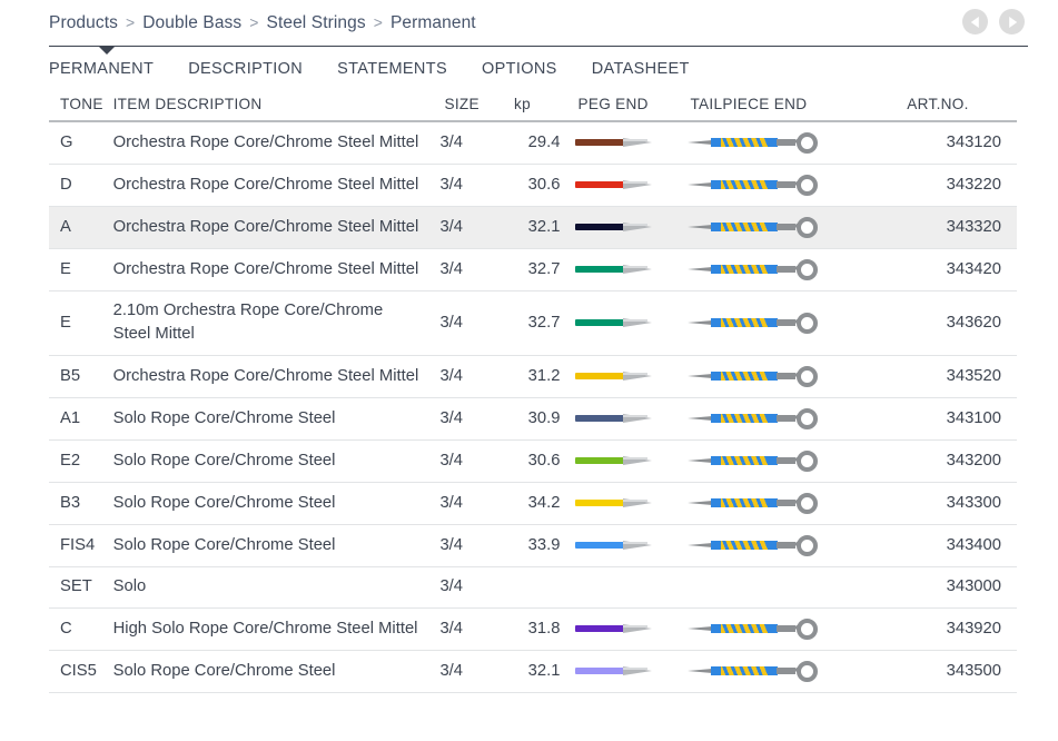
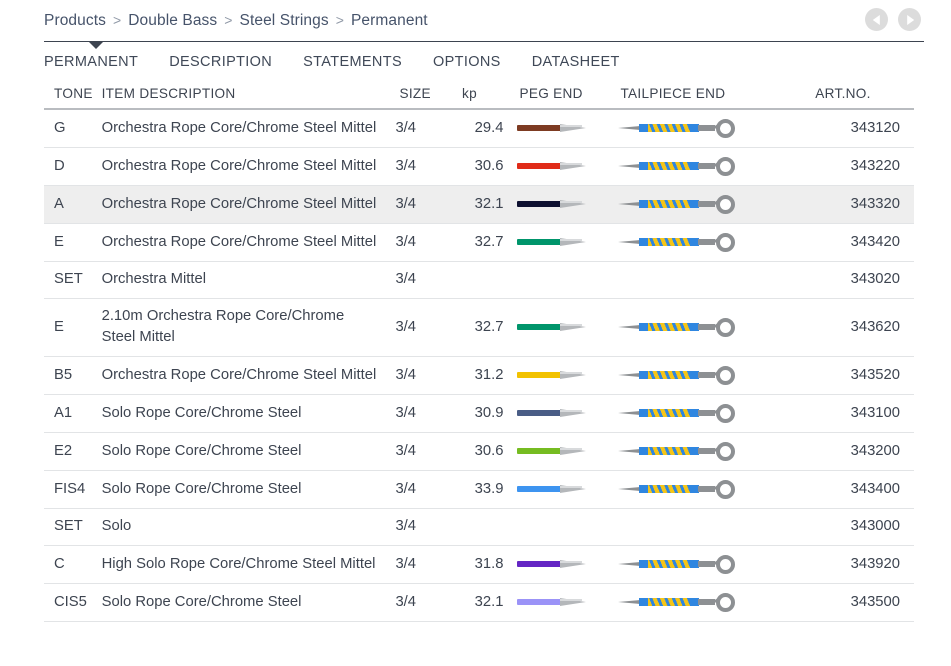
  Products
  >
  Double Bass
  >
  Steel Strings
  >
  Permanent
  PERMANENT
  DESCRIPTION
  STATEMENTS
  OPTIONS
  DATASHEET
  TONE	ITEM DESCRIPTION	SIZE	kp	PEG END	TAILPIECE END	ART.NO.
  G	Orchestra Rope Core/Chrome Steel Mittel	3/4	29.4			343120
  D	Orchestra Rope Core/Chrome Steel Mittel	3/4	30.6			343220
  A	Orchestra Rope Core/Chrome Steel Mittel	3/4	32.1			343320
  E	Orchestra Rope Core/Chrome Steel Mittel	3/4	32.7			343420
+ SET	Orchestra Mittel	3/4				343020
  E	2.10m Orchestra Rope Core/Chrome Steel Mittel	3/4	32.7			343620
  B5	Orchestra Rope Core/Chrome Steel Mittel	3/4	31.2			343520
  A1	Solo Rope Core/Chrome Steel	3/4	30.9			343100
  E2	Solo Rope Core/Chrome Steel	3/4	30.6			343200
- B3	Solo Rope Core/Chrome Steel	3/4	34.2			343300
  FIS4	Solo Rope Core/Chrome Steel	3/4	33.9			343400
  SET	Solo	3/4				343000
  C	High Solo Rope Core/Chrome Steel Mittel	3/4	31.8			343920
  CIS5	Solo Rope Core/Chrome Steel	3/4	32.1			343500
